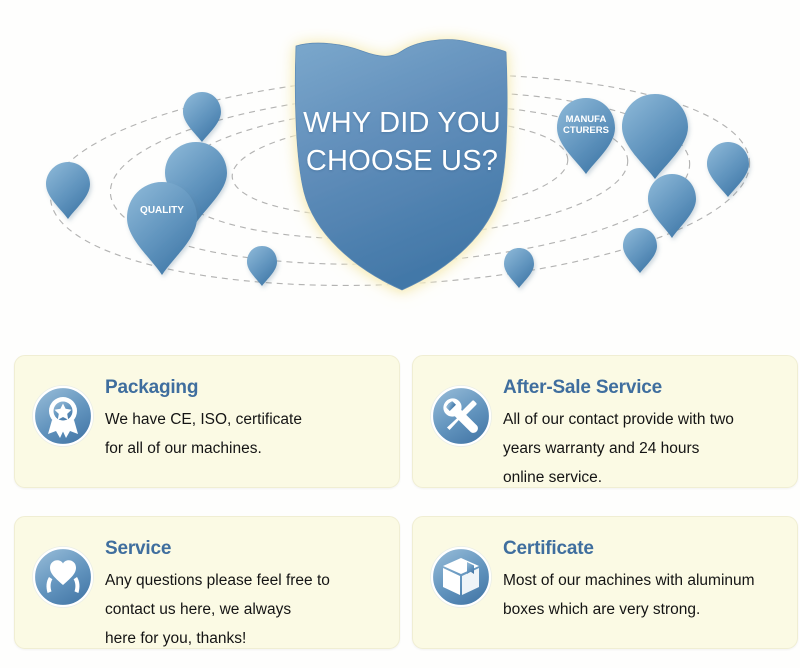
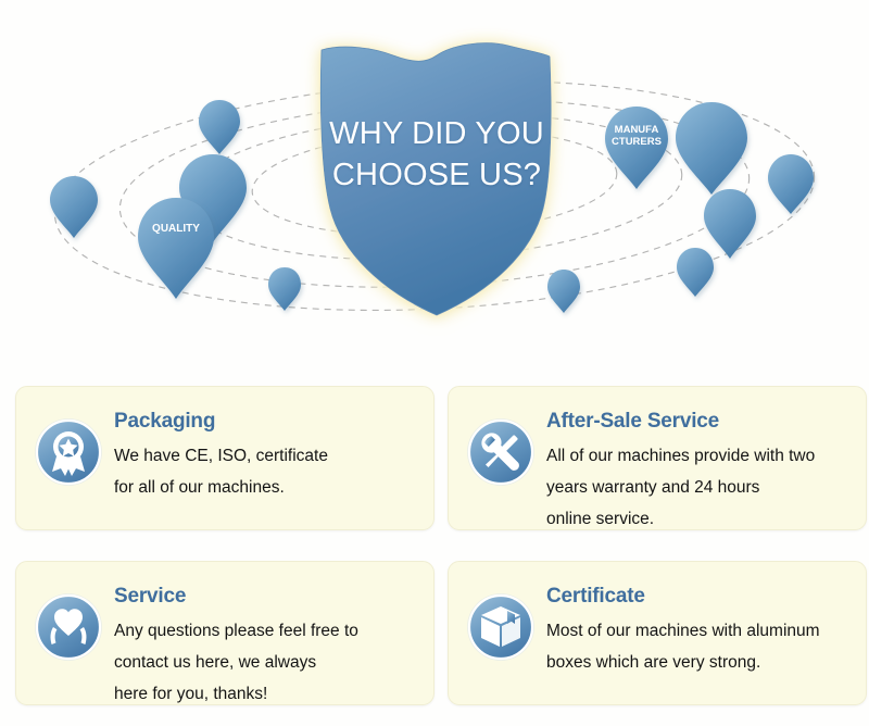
  MANUFA
  CTURERS
  QUALITY
  WHY DID YOU
  CHOOSE US?
  Packaging
  We have CE, ISO, certificate
  for all of our machines.
  After-Sale Service
- All of our contact provide with two
+ All of our machines provide with two
  years warranty and 24 hours
  online service.
  Service
  Any questions please feel free to
  contact us here, we always
  here for you, thanks!
  Certificate
  Most of our machines with aluminum
  boxes which are very strong.
